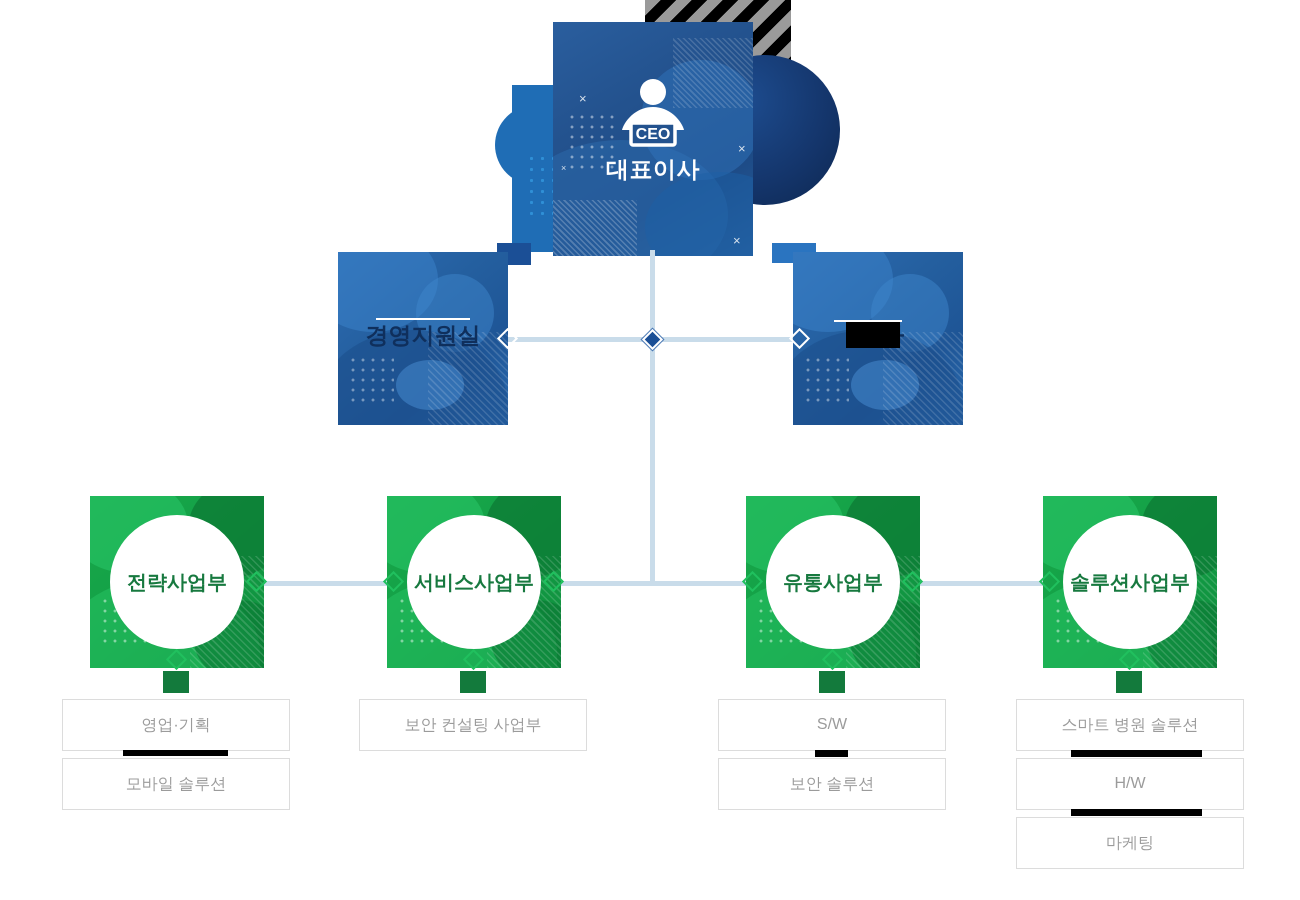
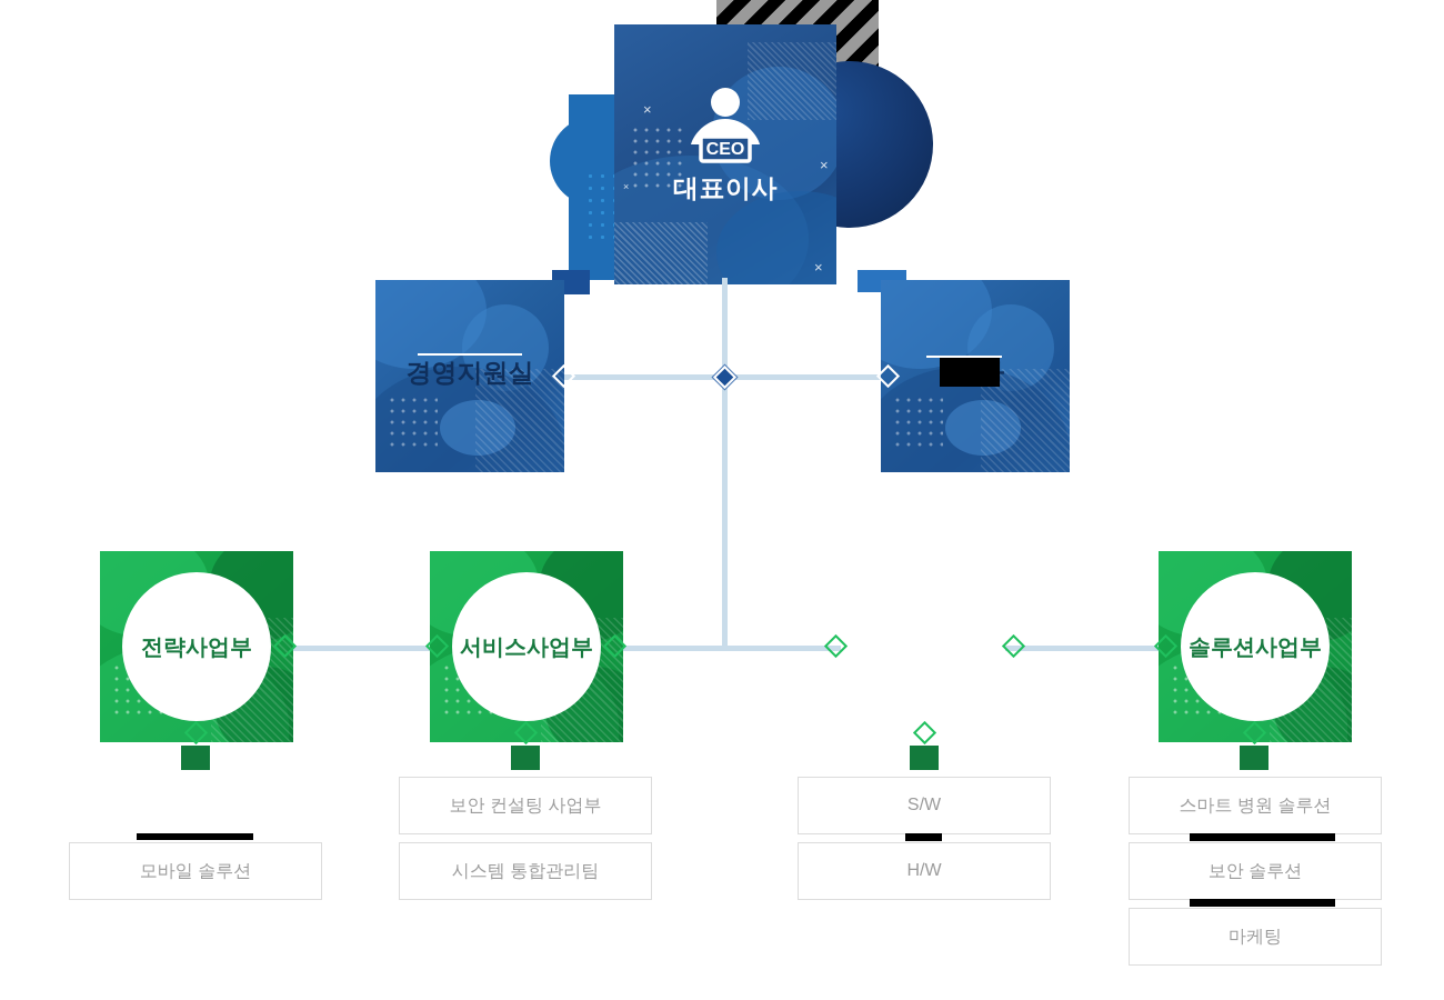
  ×
  ×
  ×
  ×
  CEO
  대표이사
  경영지원실
  전략사업부
  서비스사업부
- 유통사업부
  솔루션사업부
- 영업·기획
  모바일 솔루션
  보안 컨설팅 사업부
+ 시스템 통합관리팀
  S/W
- 보안 솔루션
+ H/W
  스마트 병원 솔루션
- H/W
+ 보안 솔루션
  마케팅
